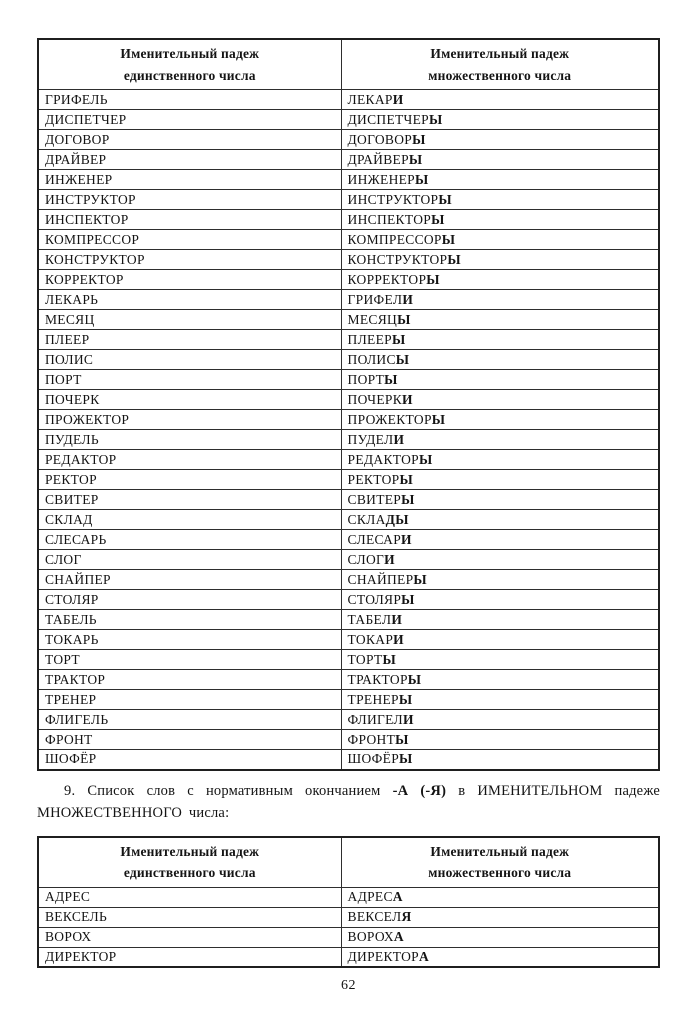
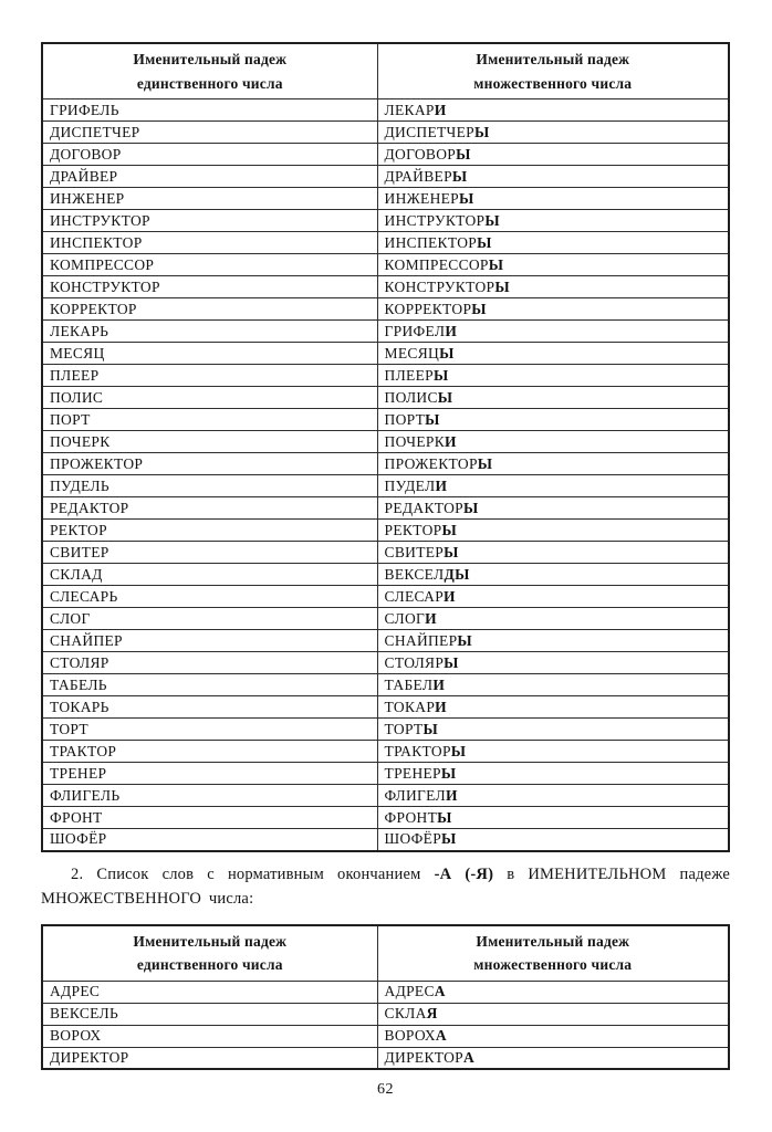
  Именительный падеж единственного числа	Именительный падеж множественного числа
  ГРИФЕЛЬ	ЛЕКАРИ
  ДИСПЕТЧЕР	ДИСПЕТЧЕРЫ
  ДОГОВОР	ДОГОВОРЫ
  ДРАЙВЕР	ДРАЙВЕРЫ
  ИНЖЕНЕР	ИНЖЕНЕРЫ
  ИНСТРУКТОР	ИНСТРУКТОРЫ
  ИНСПЕКТОР	ИНСПЕКТОРЫ
  КОМПРЕССОР	КОМПРЕССОРЫ
  КОНСТРУКТОР	КОНСТРУКТОРЫ
  КОРРЕКТОР	КОРРЕКТОРЫ
  ЛЕКАРЬ	ГРИФЕЛИ
  МЕСЯЦ	МЕСЯЦЫ
  ПЛЕЕР	ПЛЕЕРЫ
  ПОЛИС	ПОЛИСЫ
  ПОРТ	ПОРТЫ
  ПОЧЕРК	ПОЧЕРКИ
  ПРОЖЕКТОР	ПРОЖЕКТОРЫ
  ПУДЕЛЬ	ПУДЕЛИ
  РЕДАКТОР	РЕДАКТОРЫ
  РЕКТОР	РЕКТОРЫ
  СВИТЕР	СВИТЕРЫ
- СКЛАД	СКЛАДЫ
+ СКЛАД	ВЕКСЕЛДЫ
  СЛЕСАРЬ	СЛЕСАРИ
  СЛОГ	СЛОГИ
  СНАЙПЕР	СНАЙПЕРЫ
  СТОЛЯР	СТОЛЯРЫ
  ТАБЕЛЬ	ТАБЕЛИ
  ТОКАРЬ	ТОКАРИ
  ТОРТ	ТОРТЫ
  ТРАКТОР	ТРАКТОРЫ
  ТРЕНЕР	ТРЕНЕРЫ
  ФЛИГЕЛЬ	ФЛИГЕЛИ
  ФРОНТ	ФРОНТЫ
  ШОФЁР	ШОФЁРЫ
- 9. Список слов с нормативным окончанием -А (-Я) в ИМЕНИТЕЛЬНОМ падеже МНОЖЕСТВЕННОГО числа:
+ 2. Список слов с нормативным окончанием -А (-Я) в ИМЕНИТЕЛЬНОМ падеже МНОЖЕСТВЕННОГО числа:
  Именительный падеж единственного числа	Именительный падеж множественного числа
  АДРЕС	АДРЕСА
- ВЕКСЕЛЬ	ВЕКСЕЛЯ
+ ВЕКСЕЛЬ	СКЛАЯ
  ВОРОХ	ВОРОХА
  ДИРЕКТОР	ДИРЕКТОРА
  62
